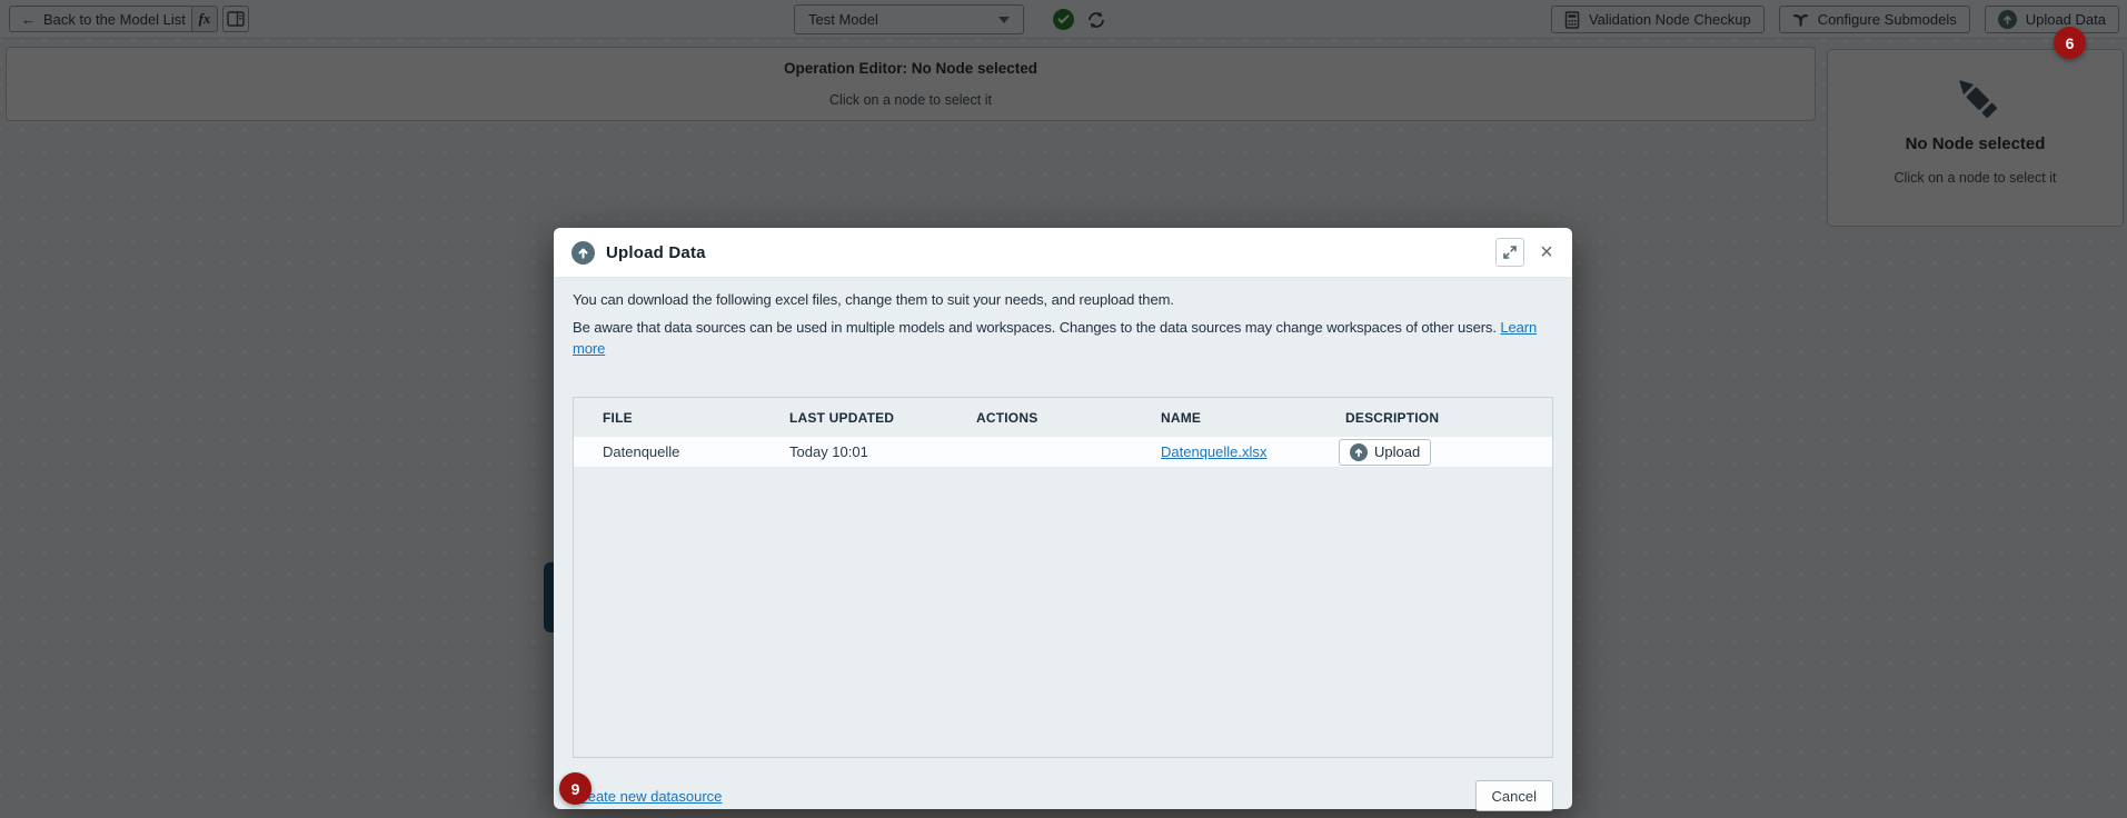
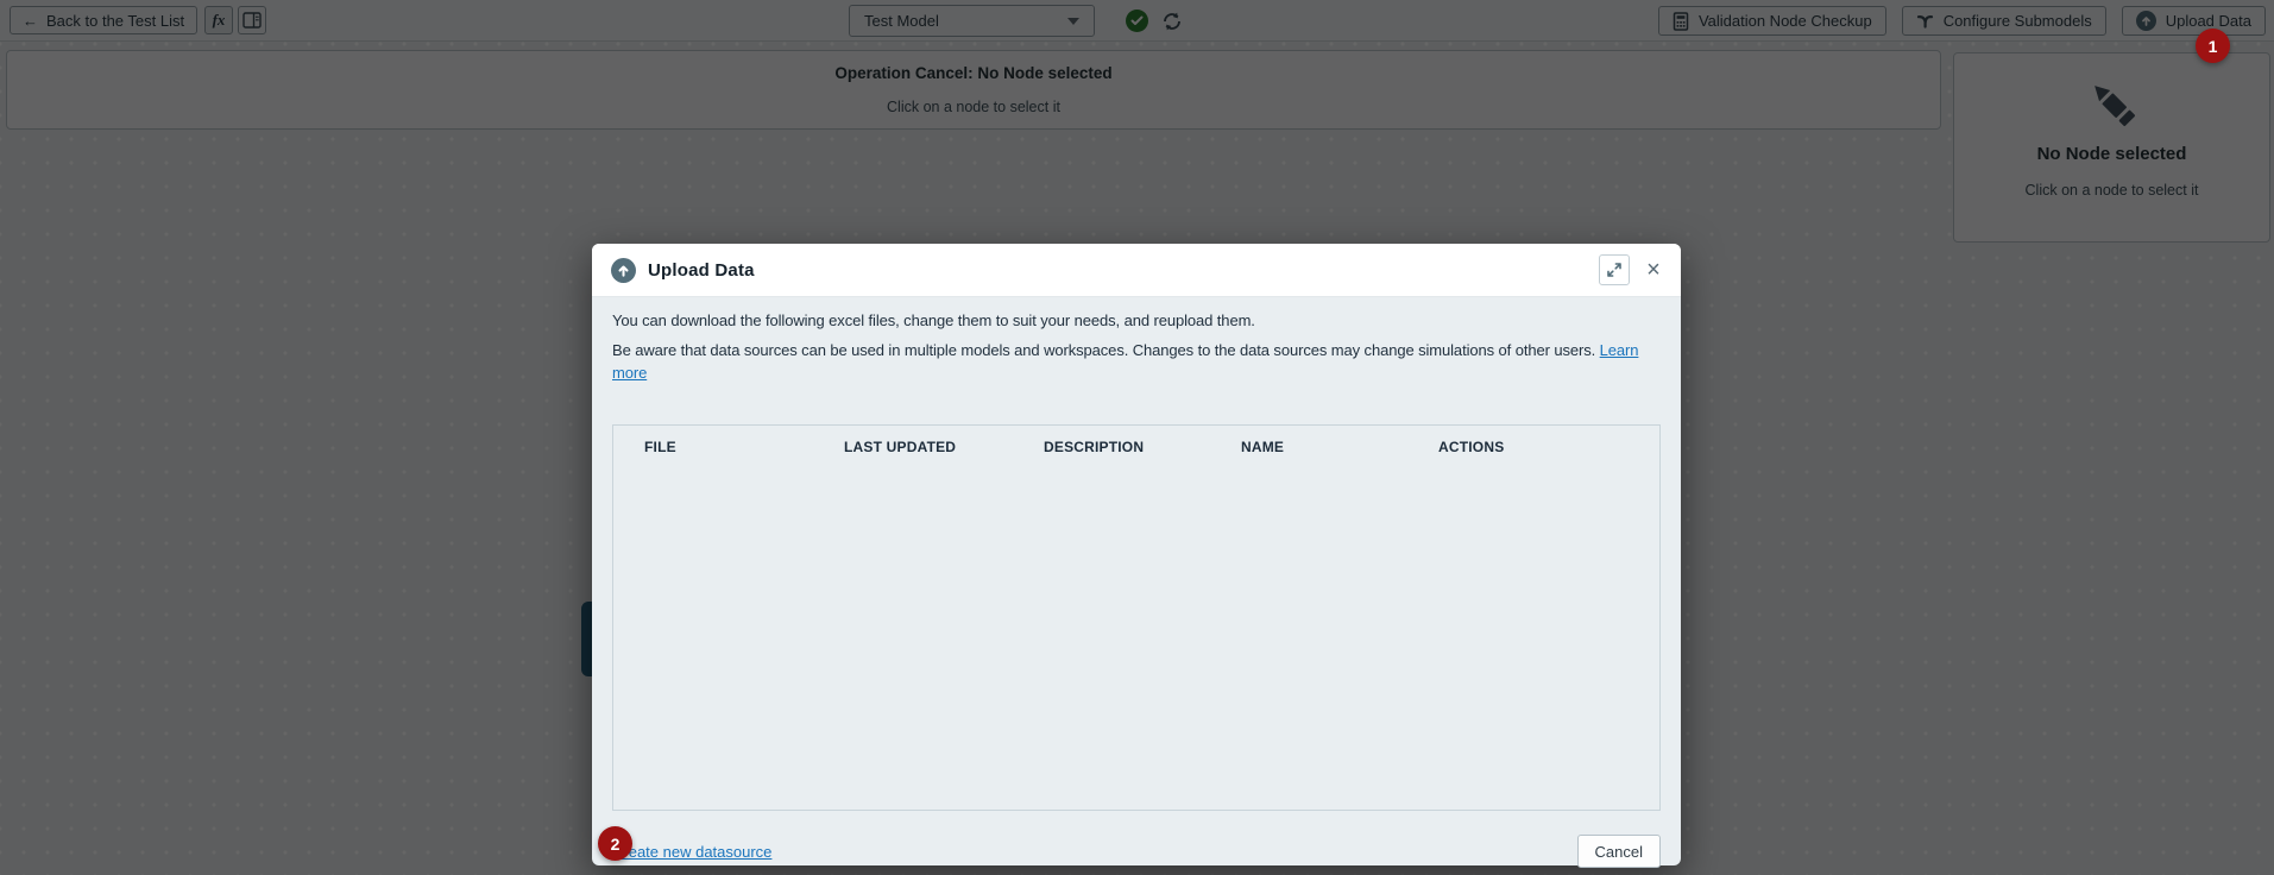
  ←
- Back to the Model List
+ Back to the Test List
  fx
  Test Model
  Validation Node Checkup
  Configure Submodels
  Upload Data
- Operation Editor: No Node selected
+ Operation Cancel: No Node selected
  Click on a node to select it
  No Node selected
  Click on a node to select it
  Upload Data
  ×
  You can download the following excel files, change them to suit your needs, and reupload them.
- Be aware that data sources can be used in multiple models and workspaces. Changes to the data sources may change workspaces of other users. Learn more
+ Be aware that data sources can be used in multiple models and workspaces. Changes to the data sources may change simulations of other users. Learn more
  FILE
  LAST UPDATED
- ACTIONS
+ DESCRIPTION
  NAME
- DESCRIPTION
+ ACTIONS
- Datenquelle
- Today 10:01
- Datenquelle.xlsx
- Upload
  eate new datasource
  Cancel
- 6
+ 1
- 9
+ 2
